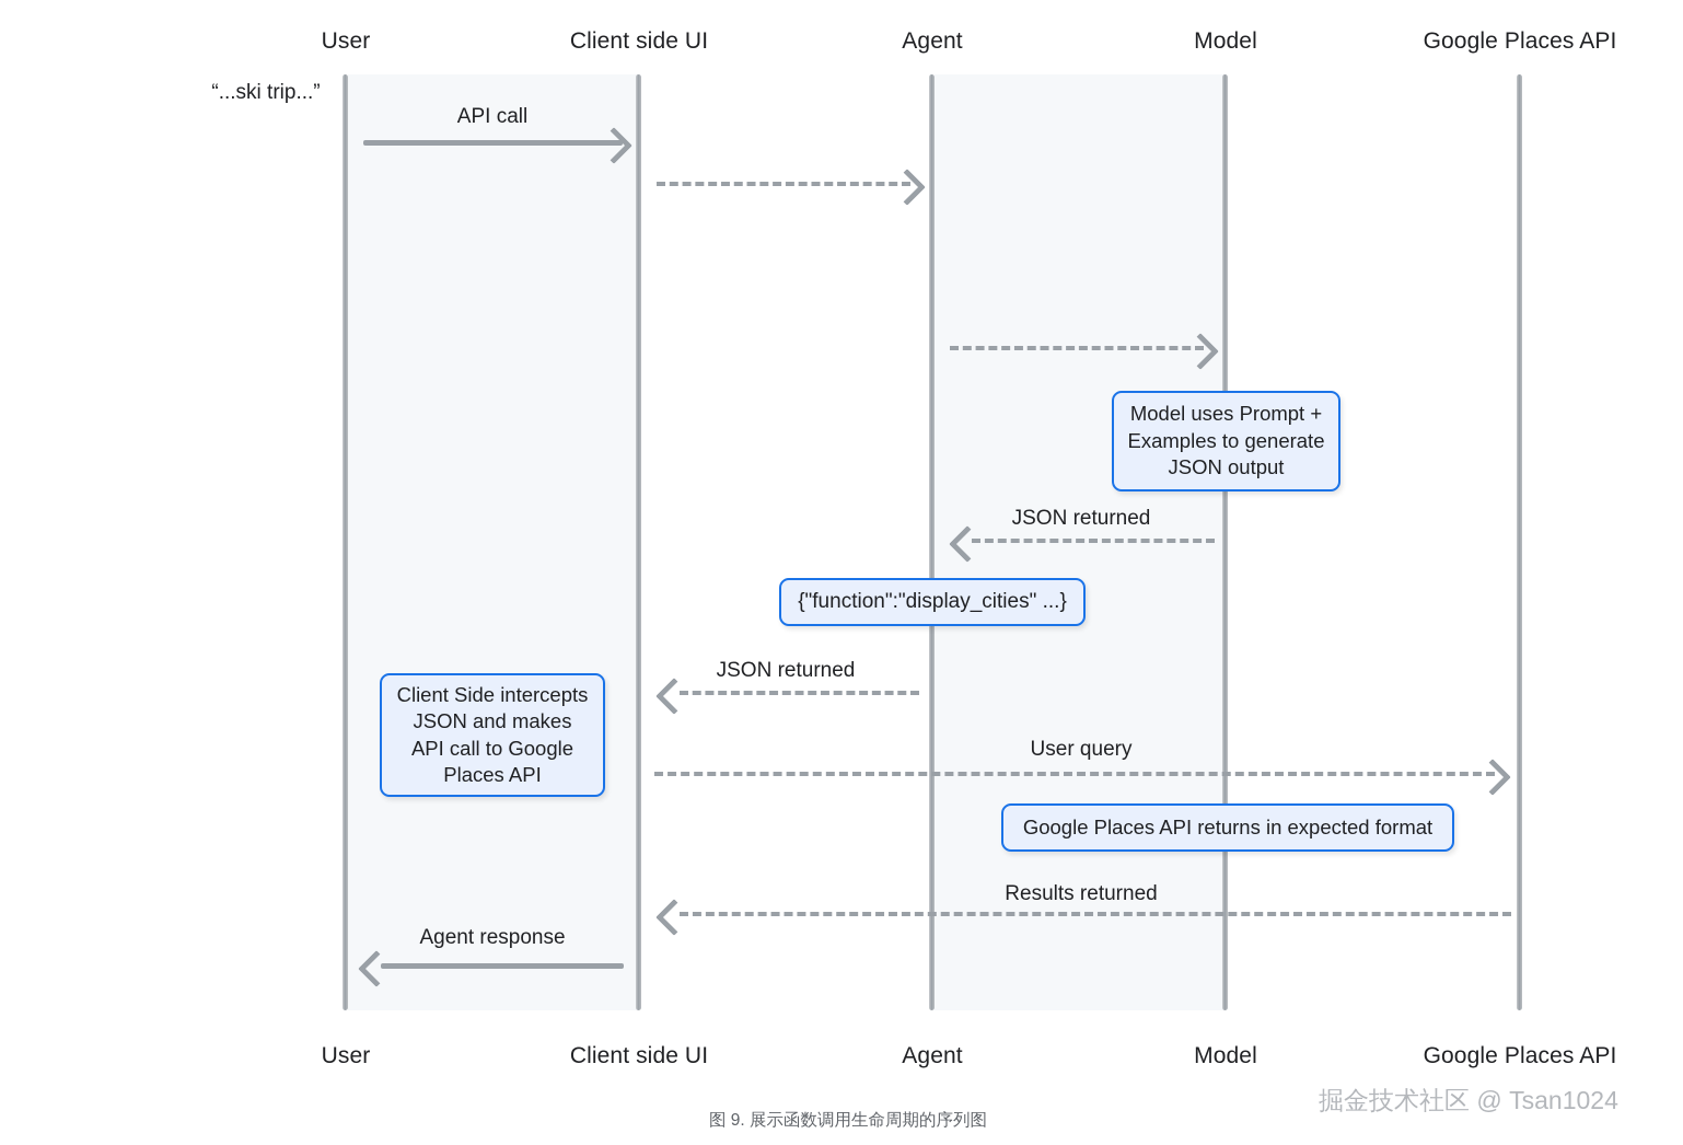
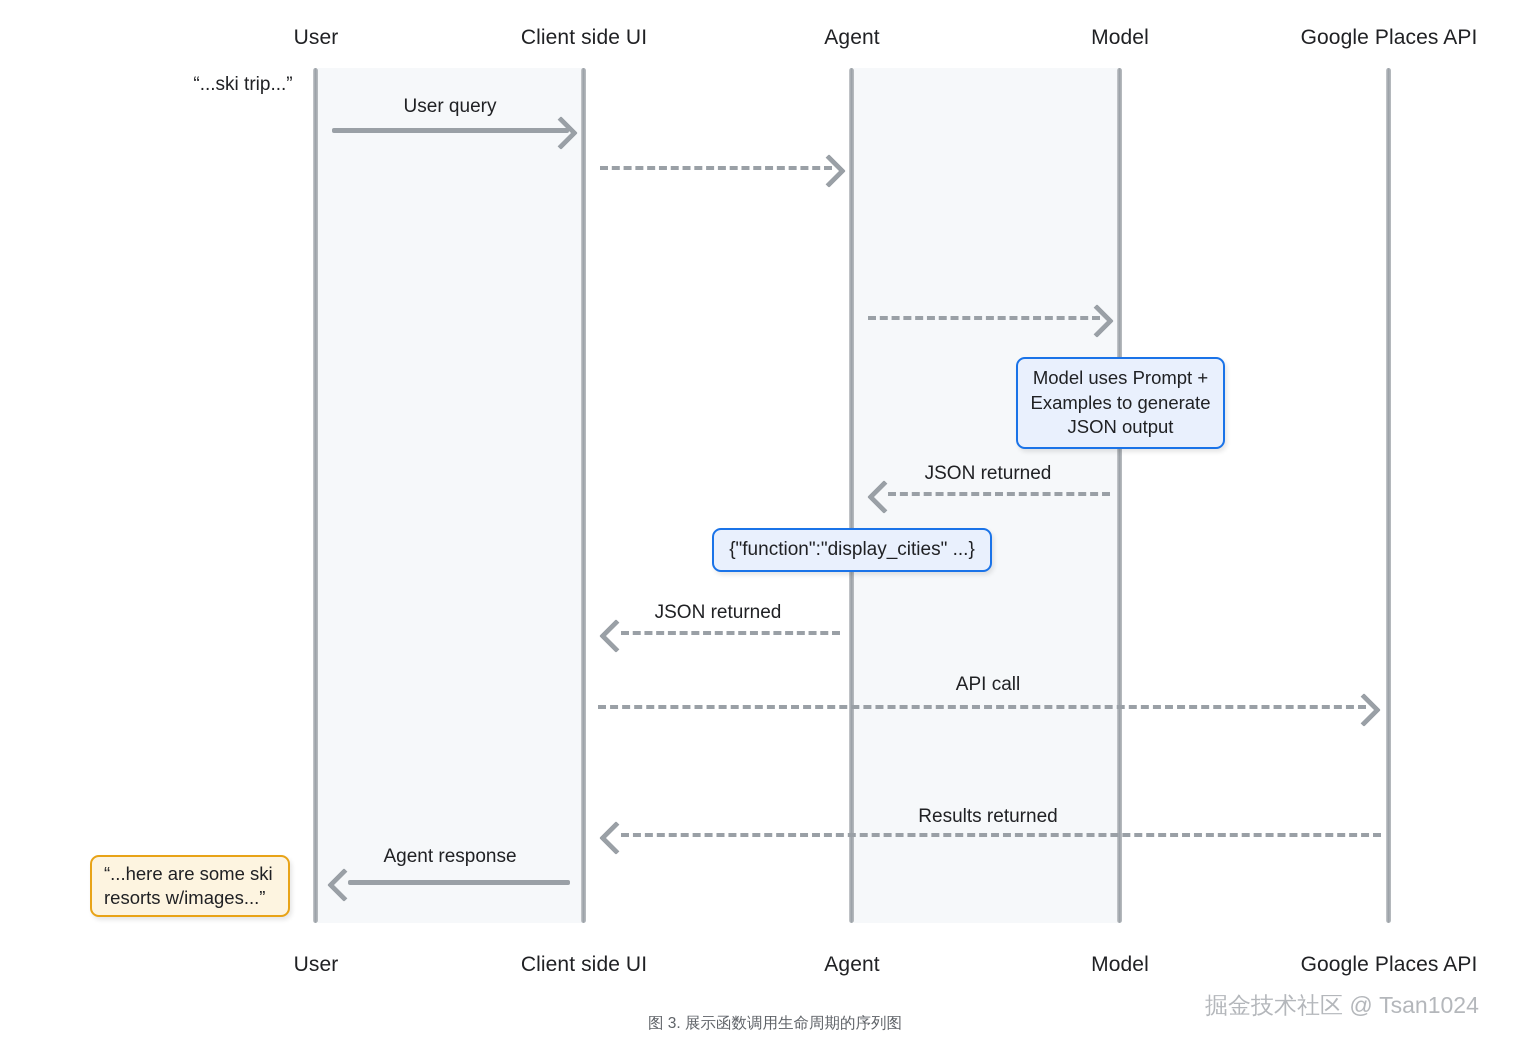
  User
  Client side UI
  Agent
  Model
  Google Places API
  “...ski trip...”
- API call
+ User query
  Model uses Prompt + Examples to generate JSON output
  JSON returned
  {"function":"display_cities" ...}
  JSON returned
- Client Side intercepts JSON and makes API call to Google Places API
- User query
+ API call
- Google Places API returns in expected format
  Results returned
+ “...here are some ski resorts w/images...”
  Agent response
  User
  Client side UI
  Agent
  Model
  Google Places API
- 图 9. 展示函数调用生命周期的序列图
+ 图 3. 展示函数调用生命周期的序列图
  掘金技术社区 @ Tsan1024
